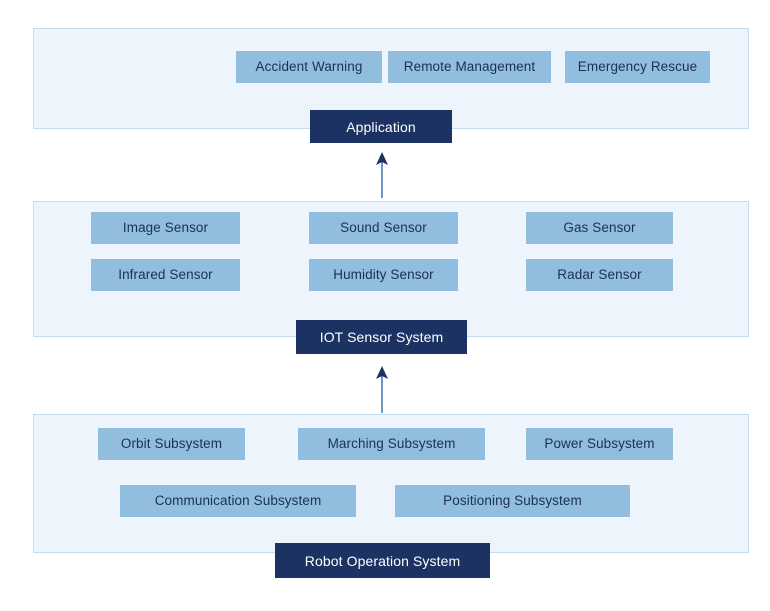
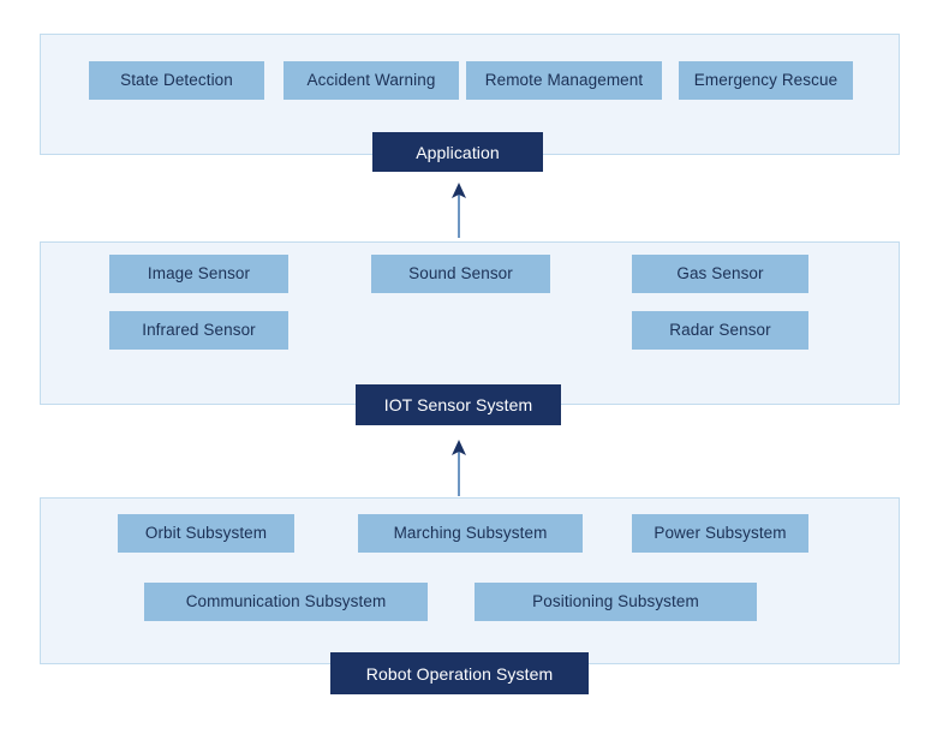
+ State Detection
  Accident Warning
  Remote Management
  Emergency Rescue
  Application
  Image Sensor
  Sound Sensor
  Gas Sensor
  Infrared Sensor
- Humidity Sensor
  Radar Sensor
  IOT Sensor System
  Orbit Subsystem
  Marching Subsystem
  Power Subsystem
  Communication Subsystem
  Positioning Subsystem
  Robot Operation System
